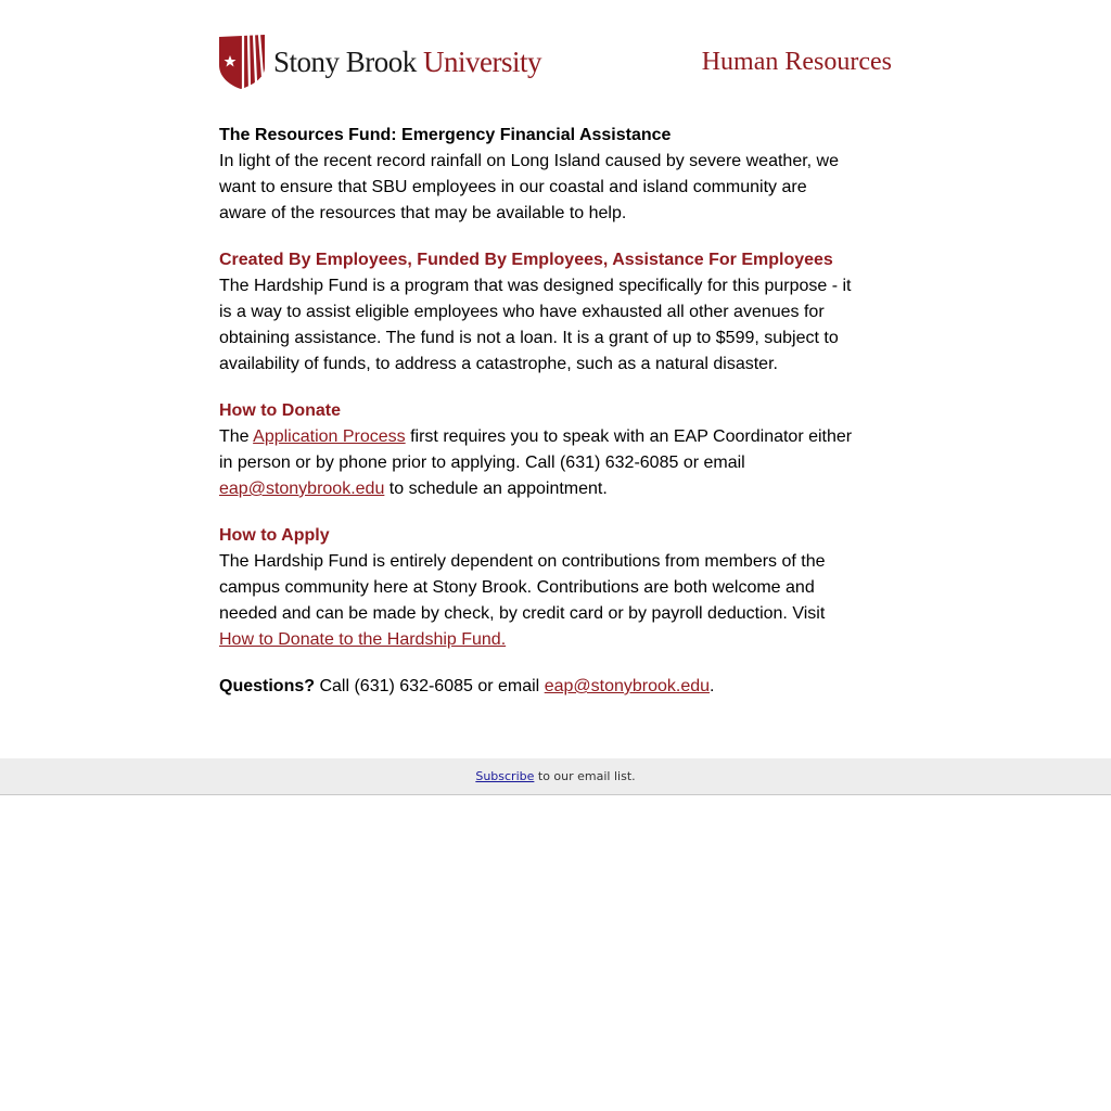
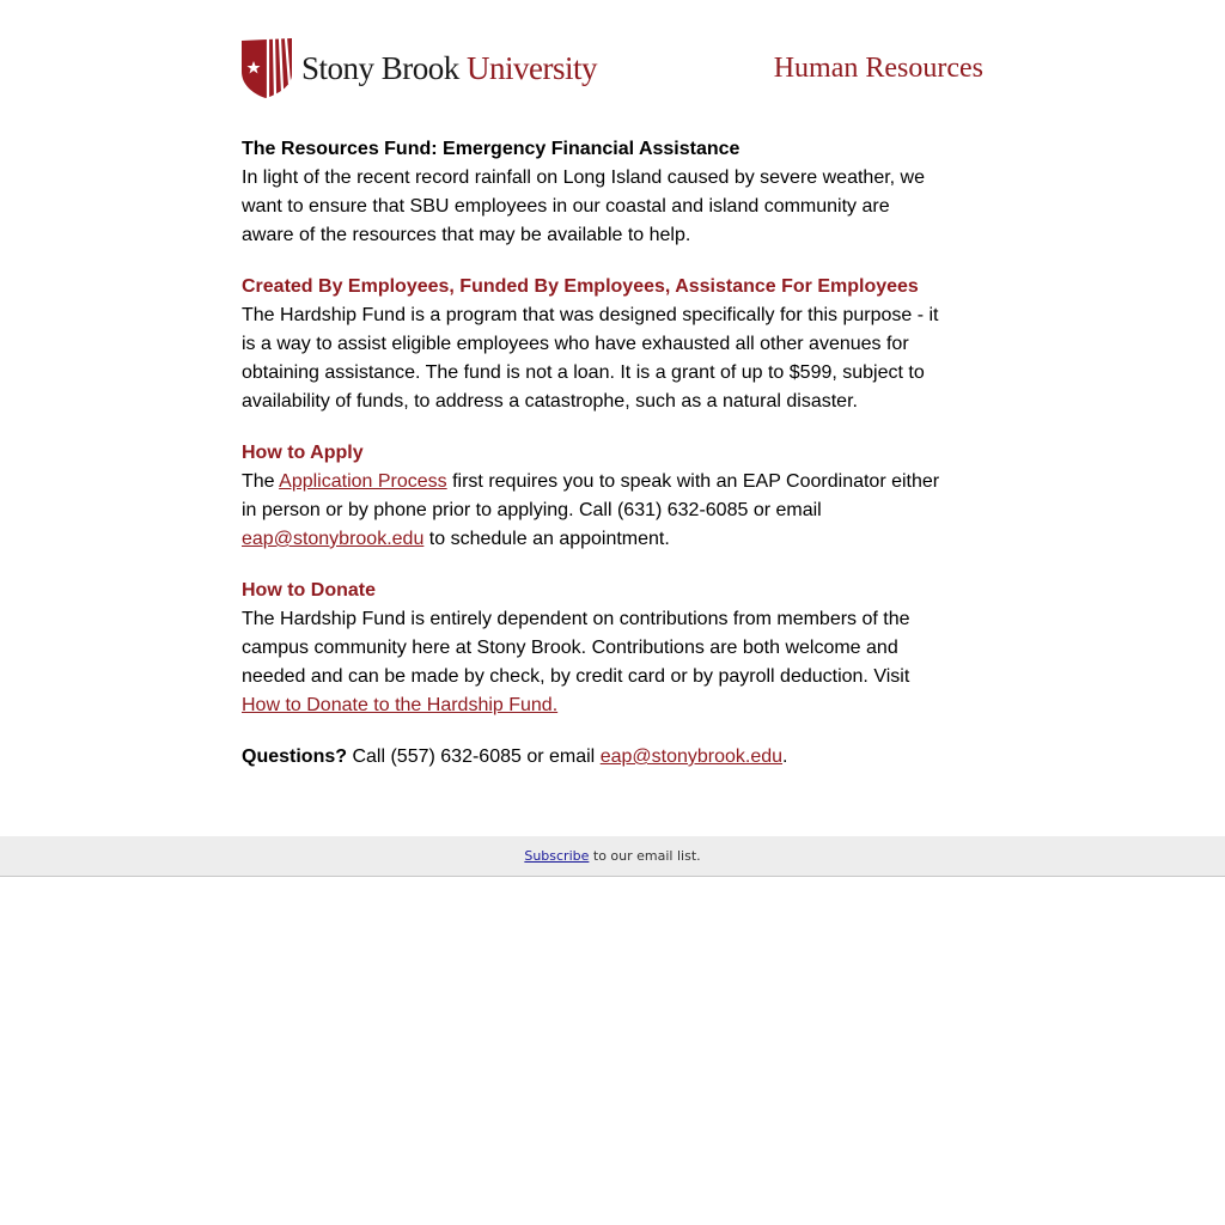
  Stony Brook University
  Human Resources
  The Resources Fund: Emergency Financial Assistance
  In light of the recent record rainfall on Long Island caused by severe weather, we want to ensure that SBU employees in our coastal and island community are aware of the resources that may be available to help.
  Created By Employees, Funded By Employees, Assistance For Employees
  The Hardship Fund is a program that was designed specifically for this purpose - it is a way to assist eligible employees who have exhausted all other avenues for obtaining assistance. The fund is not a loan. It is a grant of up to $599, subject to availability of funds, to address a catastrophe, such as a natural disaster.
- How to Donate
+ How to Apply
  The Application Process first requires you to speak with an EAP Coordinator either in person or by phone prior to applying. Call (631) 632-6085 or email eap@stonybrook.edu to schedule an appointment.
- How to Apply
+ How to Donate
  The Hardship Fund is entirely dependent on contributions from members of the campus community here at Stony Brook. Contributions are both welcome and needed and can be made by check, by credit card or by payroll deduction. Visit How to Donate to the Hardship Fund.
- Questions? Call (631) 632-6085 or email eap@stonybrook.edu.
+ Questions? Call (557) 632-6085 or email eap@stonybrook.edu.
  Subscribe to our email list.
